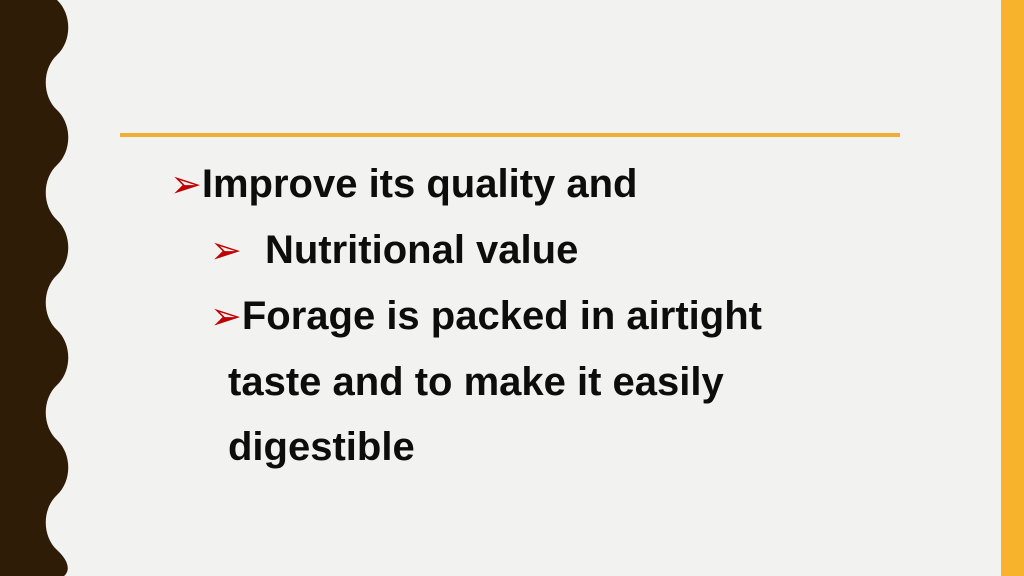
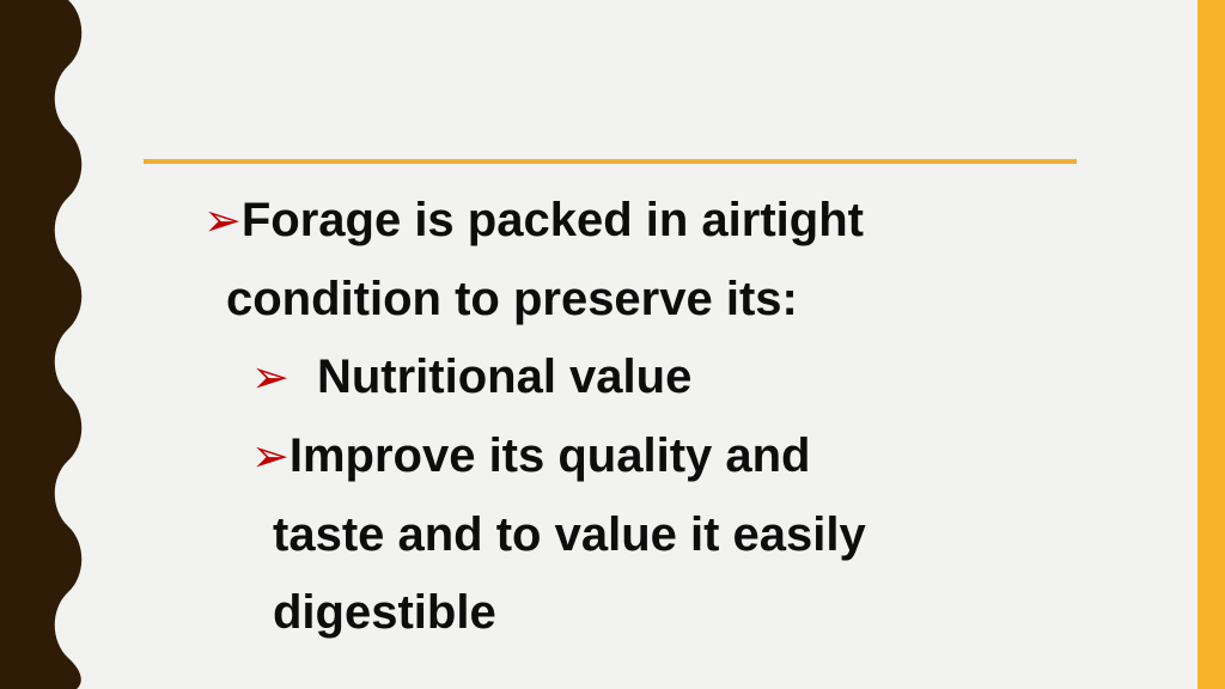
- ➢Improve its quality and
+ ➢Forage is packed in airtight
+ condition to preserve its:
  ➢ Nutritional value
- ➢Forage is packed in airtight
+ ➢Improve its quality and
- taste and to make it easily
+ taste and to value it easily
  digestible
